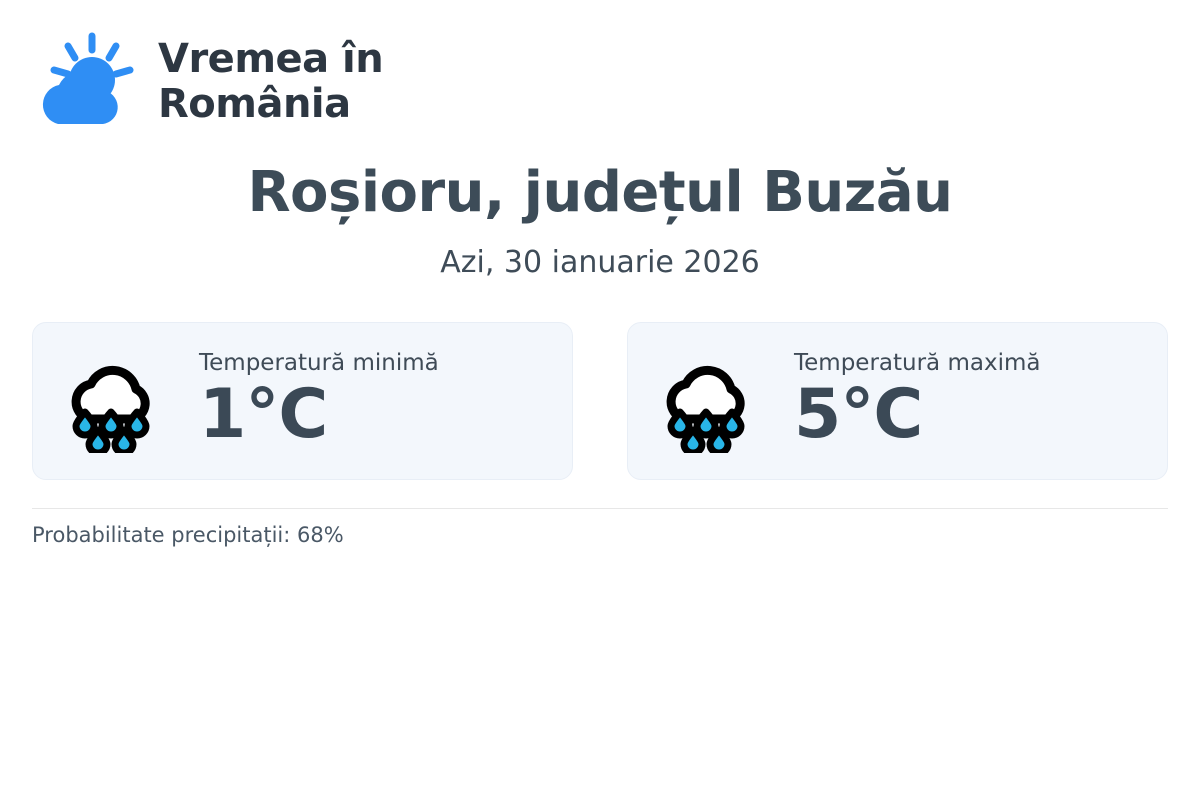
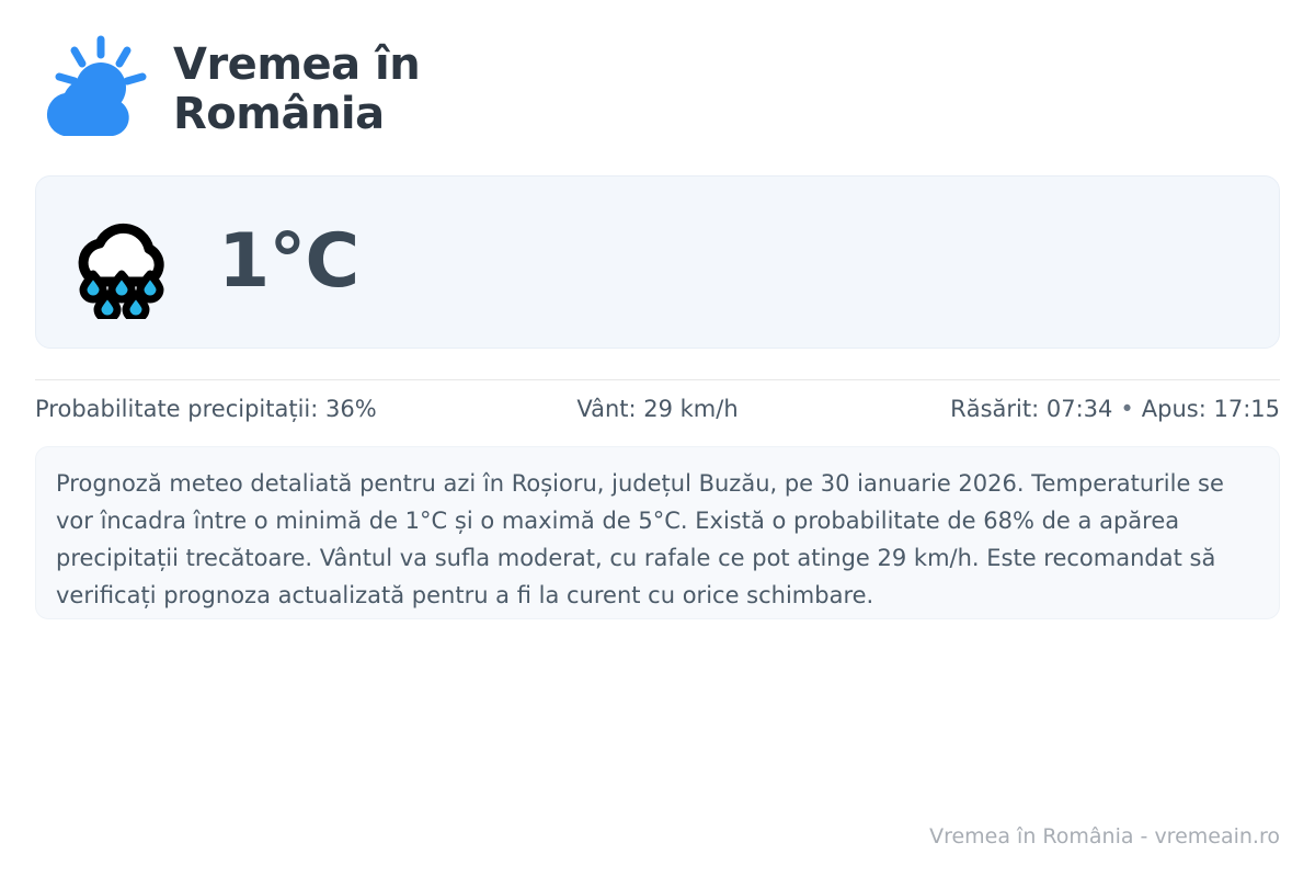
  Vremea în
  România
- Roșioru, județul Buzău
- Azi, 30 ianuarie 2026
- Temperatură minimă
  1°C
- Temperatură maximă
- 5°C
- Probabilitate precipitații: 68%
+ Probabilitate precipitații: 36%
+ Vânt: 29 km/h
+ Răsărit: 07:34 • Apus: 17:15
+ Prognoză meteo detaliată pentru azi în Roșioru, județul Buzău, pe 30 ianuarie 2026. Temperaturile se vor încadra între o minimă de 1°C și o maximă de 5°C. Există o probabilitate de 68% de a apărea precipitații trecătoare. Vântul va sufla moderat, cu rafale ce pot atinge 29 km/h. Este recomandat să verificați prognoza actualizată pentru a fi la curent cu orice schimbare.
+ Vremea în România - vremeain.ro
